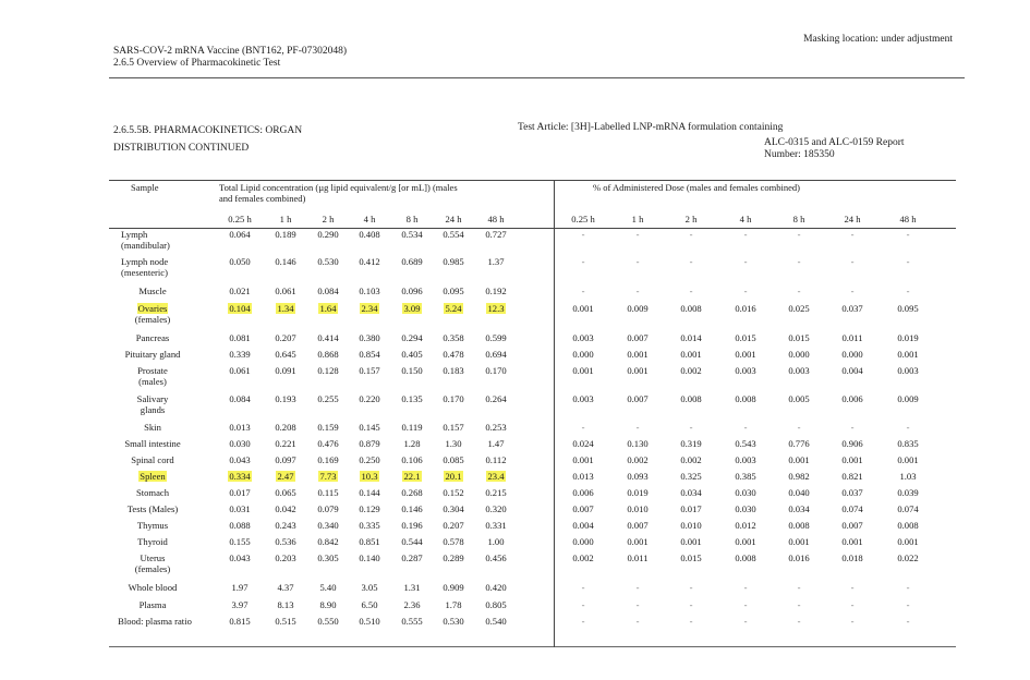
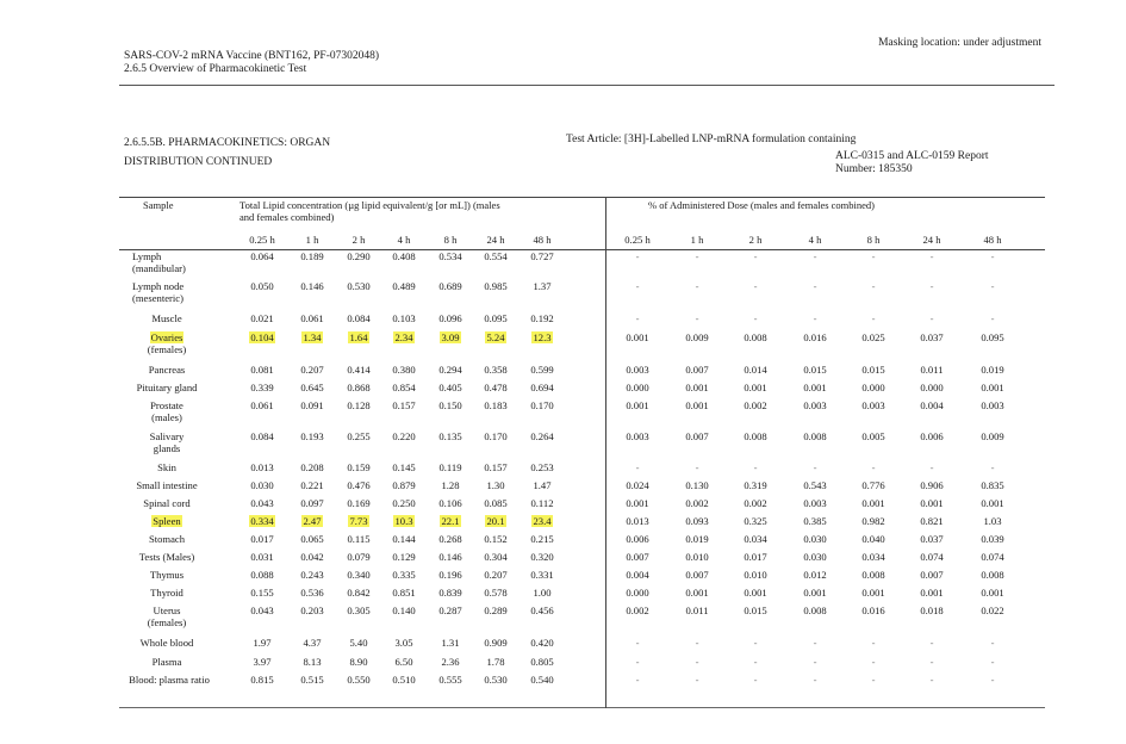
  SARS-COV-2 mRNA Vaccine (BNT162, PF-07302048)
  2.6.5 Overview of Pharmacokinetic Test
  Masking location: under adjustment
  2.6.5.5B. PHARMACOKINETICS: ORGAN
  DISTRIBUTION CONTINUED
  Test Article: [3H]-Labelled LNP-mRNA formulation containing
  ALC-0315 and ALC-0159 Report
  Number: 185350
  Sample
  Total Lipid concentration (µg lipid equivalent/g [or mL]) (males
  and females combined)
  % of Administered Dose (males and females combined)
  0.25 h
  0.25 h
  1 h
  1 h
  2 h
  2 h
  4 h
  4 h
  8 h
  8 h
  24 h
  24 h
  48 h
  48 h
  Lymph
  (mandibular)
  0.064
  0.189
  0.290
  0.408
  0.534
  0.554
  0.727
  -
  -
  -
  -
  -
  -
  -
  Lymph node
  (mesenteric)
  0.050
  0.146
  0.530
- 0.412
+ 0.489
  0.689
  0.985
  1.37
  -
  -
  -
  -
  -
  -
  -
  Muscle
  0.021
  0.061
  0.084
  0.103
  0.096
  0.095
  0.192
  -
  -
  -
  -
  -
  -
  -
  Ovaries
  (females)
  0.104
  1.34
  1.64
  2.34
  3.09
  5.24
  12.3
  0.001
  0.009
  0.008
  0.016
  0.025
  0.037
  0.095
  Pancreas
  0.081
  0.207
  0.414
  0.380
  0.294
  0.358
  0.599
  0.003
  0.007
  0.014
  0.015
  0.015
  0.011
  0.019
  Pituitary gland
  0.339
  0.645
  0.868
  0.854
  0.405
  0.478
  0.694
  0.000
  0.001
  0.001
  0.001
  0.000
  0.000
  0.001
  Prostate
  (males)
  0.061
  0.091
  0.128
  0.157
  0.150
  0.183
  0.170
  0.001
  0.001
  0.002
  0.003
  0.003
  0.004
  0.003
  Salivary
  glands
  0.084
  0.193
  0.255
  0.220
  0.135
  0.170
  0.264
  0.003
  0.007
  0.008
  0.008
  0.005
  0.006
  0.009
  Skin
  0.013
  0.208
  0.159
  0.145
  0.119
  0.157
  0.253
  -
  -
  -
  -
  -
  -
  -
  Small intestine
  0.030
  0.221
  0.476
  0.879
  1.28
  1.30
  1.47
  0.024
  0.130
  0.319
  0.543
  0.776
  0.906
  0.835
  Spinal cord
  0.043
  0.097
  0.169
  0.250
  0.106
  0.085
  0.112
  0.001
  0.002
  0.002
  0.003
  0.001
  0.001
  0.001
  Spleen
  0.334
  2.47
  7.73
  10.3
  22.1
  20.1
  23.4
  0.013
  0.093
  0.325
  0.385
  0.982
  0.821
  1.03
  Stomach
  0.017
  0.065
  0.115
  0.144
  0.268
  0.152
  0.215
  0.006
  0.019
  0.034
  0.030
  0.040
  0.037
  0.039
  Tests (Males)
  0.031
  0.042
  0.079
  0.129
  0.146
  0.304
  0.320
  0.007
  0.010
  0.017
  0.030
  0.034
  0.074
  0.074
  Thymus
  0.088
  0.243
  0.340
  0.335
  0.196
  0.207
  0.331
  0.004
  0.007
  0.010
  0.012
  0.008
  0.007
  0.008
  Thyroid
  0.155
  0.536
  0.842
  0.851
- 0.544
+ 0.839
  0.578
  1.00
  0.000
  0.001
  0.001
  0.001
  0.001
  0.001
  0.001
  Uterus
  (females)
  0.043
  0.203
  0.305
  0.140
  0.287
  0.289
  0.456
  0.002
  0.011
  0.015
  0.008
  0.016
  0.018
  0.022
  Whole blood
  1.97
  4.37
  5.40
  3.05
  1.31
  0.909
  0.420
  -
  -
  -
  -
  -
  -
  -
  Plasma
  3.97
  8.13
  8.90
  6.50
  2.36
  1.78
  0.805
  -
  -
  -
  -
  -
  -
  -
  Blood: plasma ratio
  0.815
  0.515
  0.550
  0.510
  0.555
  0.530
  0.540
  -
  -
  -
  -
  -
  -
  -
